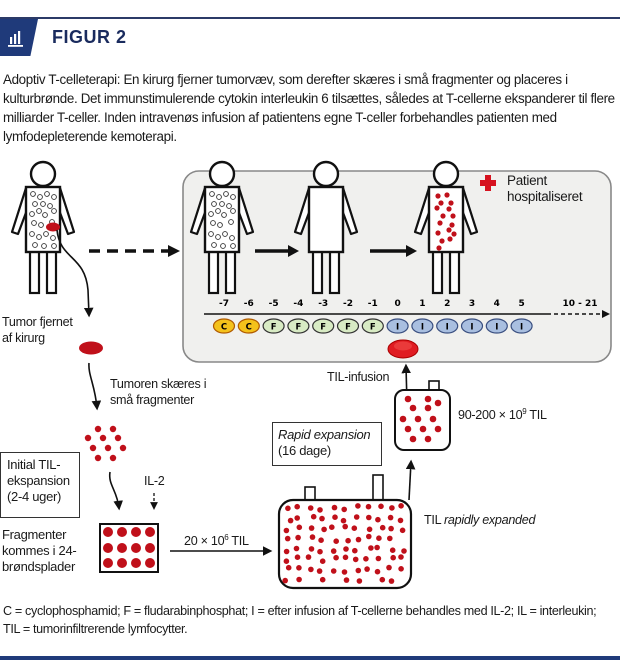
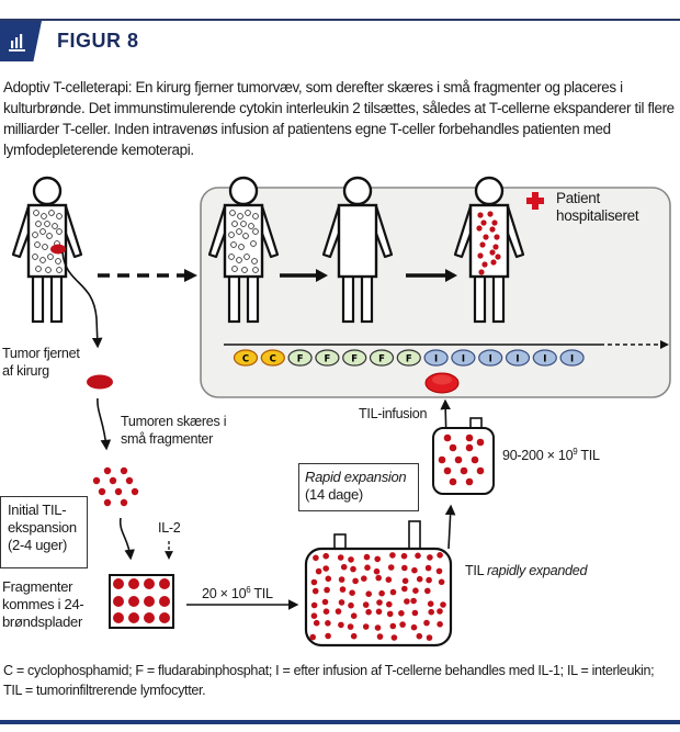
- FIGUR 2
+ FIGUR 8
- Adoptiv T-celleterapi: En kirurg fjerner tumorvæv, som derefter skæres i små fragmenter og placeres i kulturbrønde. Det immunstimulerende cytokin interleukin 6 tilsættes, således at T-cellerne ekspanderer til flere milliarder T-celler. Inden intravenøs infusion af patientens egne T-celler forbehandles patienten med lymfodepleterende kemoterapi.
+ Adoptiv T-celleterapi: En kirurg fjerner tumorvæv, som derefter skæres i små fragmenter og placeres i kulturbrønde. Det immunstimulerende cytokin interleukin 2 tilsættes, således at T-cellerne ekspanderer til flere milliarder T-celler. Inden intravenøs infusion af patientens egne T-celler forbehandles patienten med lymfodepleterende kemoterapi.
- -7
- -6
- -5
- -4
- -3
- -2
- -1
- 0
- 1
- 2
- 3
- 4
- 5
- 10 - 21
  C
  C
  F
  F
  F
  F
  F
  I
  I
  I
  I
  I
  I
  Patient
  hospitaliseret
  Tumor fjernet
  af kirurg
  Tumoren skæres i
  små fragmenter
  Initial TIL-
  ekspansion
  (2-4 uger)
  IL-2
  Fragmenter
  kommes i 24-
  brøndsplader
  20 × 106 TIL
  Rapid expansion
- (16 dage)
+ (14 dage)
  TIL rapidly expanded
  90-200 × 109 TIL
  TIL-infusion
- C = cyclophosphamid; F = fludarabinphosphat; I = efter infusion af T-cellerne behandles med IL-2; IL = interleukin; TIL = tumorinfiltrerende lymfocytter.
+ C = cyclophosphamid; F = fludarabinphosphat; I = efter infusion af T-cellerne behandles med IL-1; IL = interleukin; TIL = tumorinfiltrerende lymfocytter.
